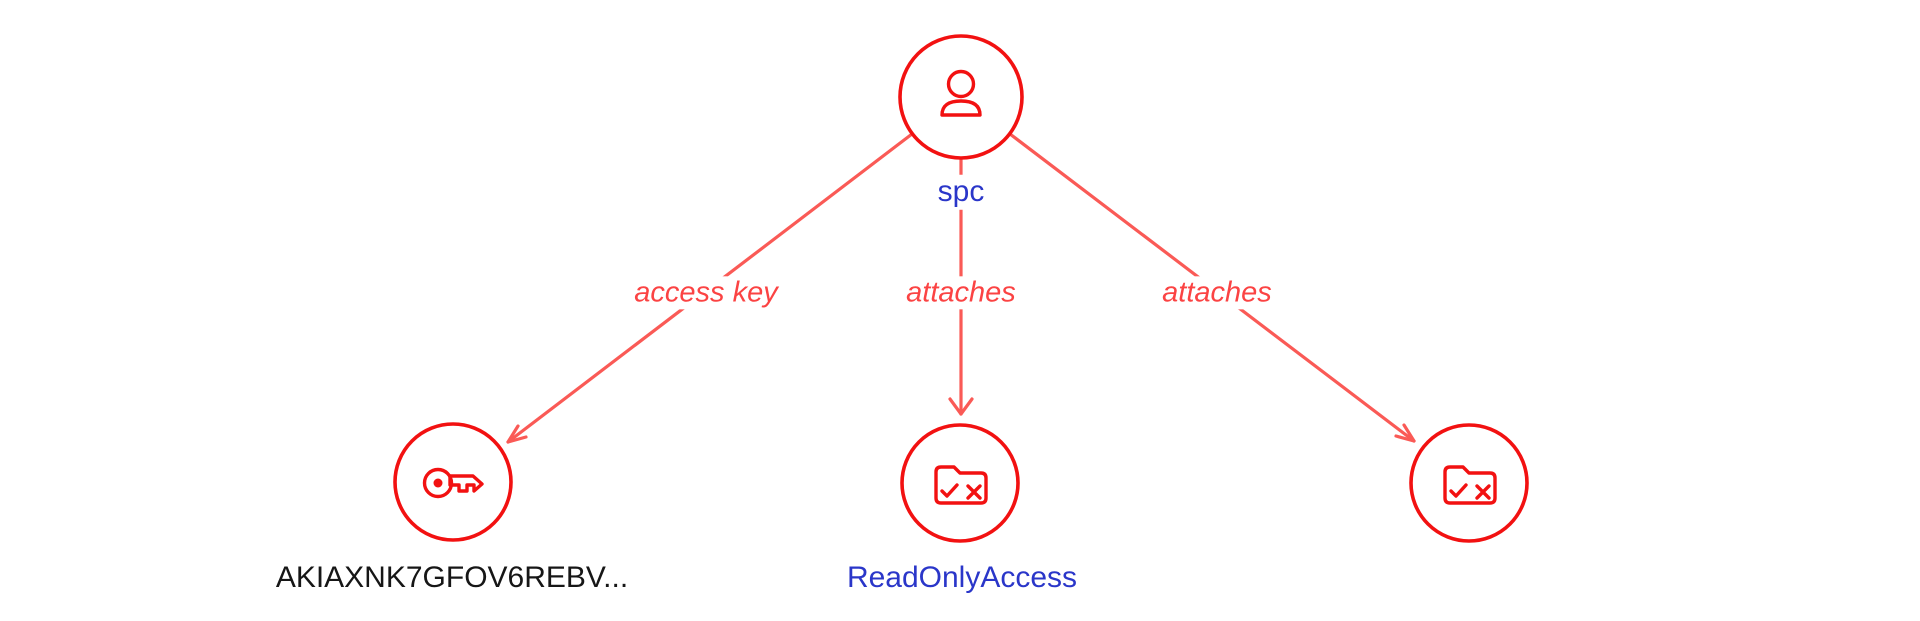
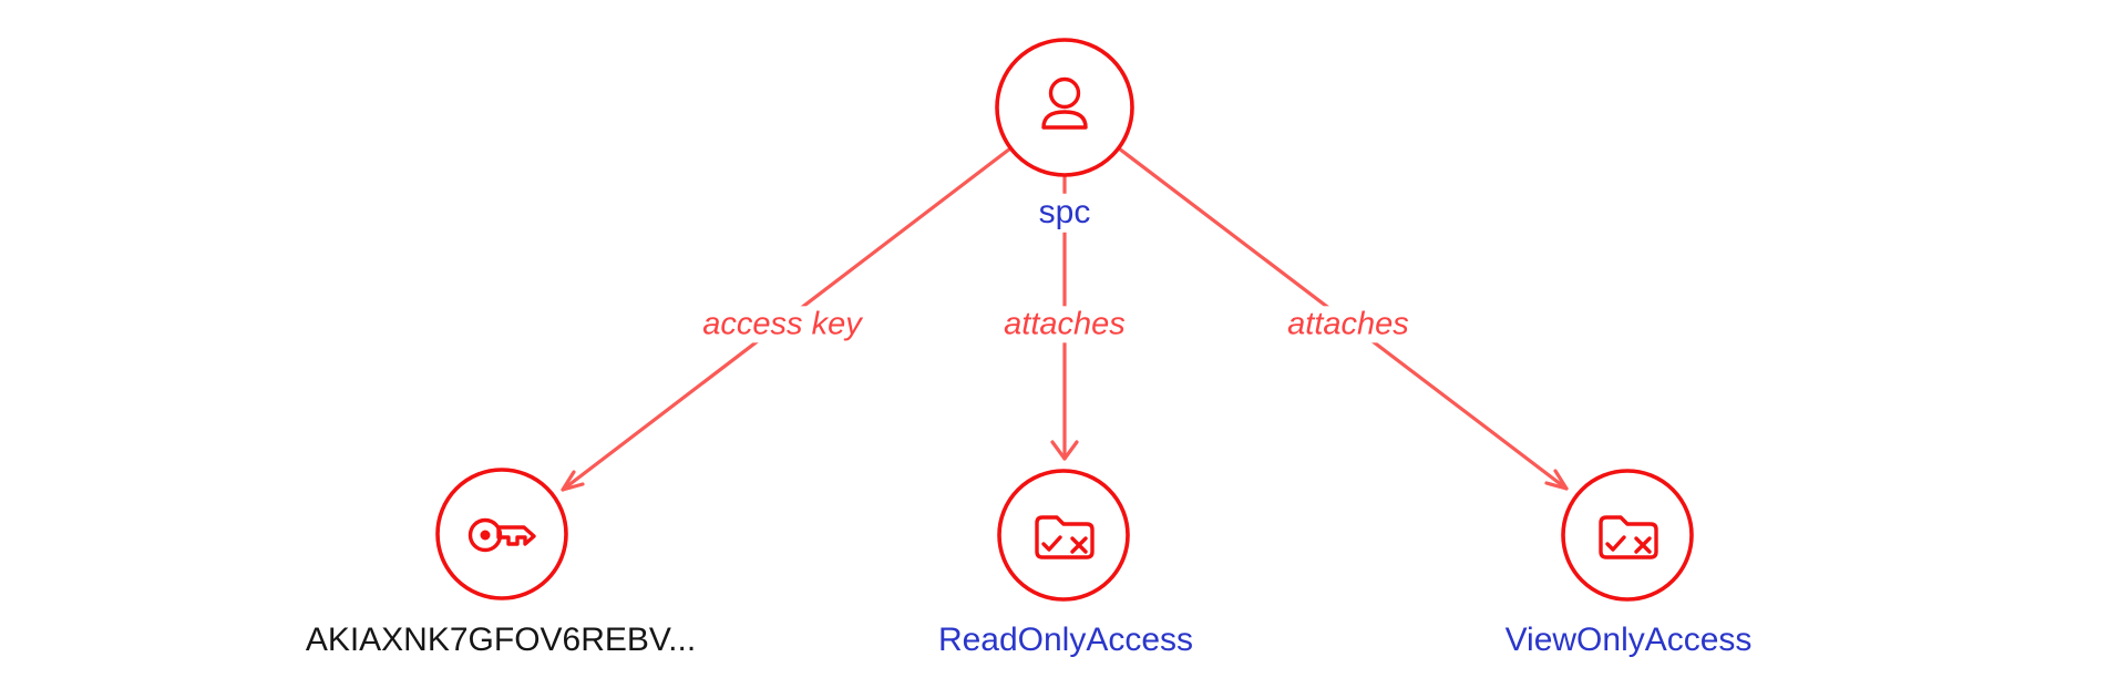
  spc
  access key
  attaches
  attaches
  AKIAXNK7GFOV6REBV...
  ReadOnlyAccess
+ ViewOnlyAccess
